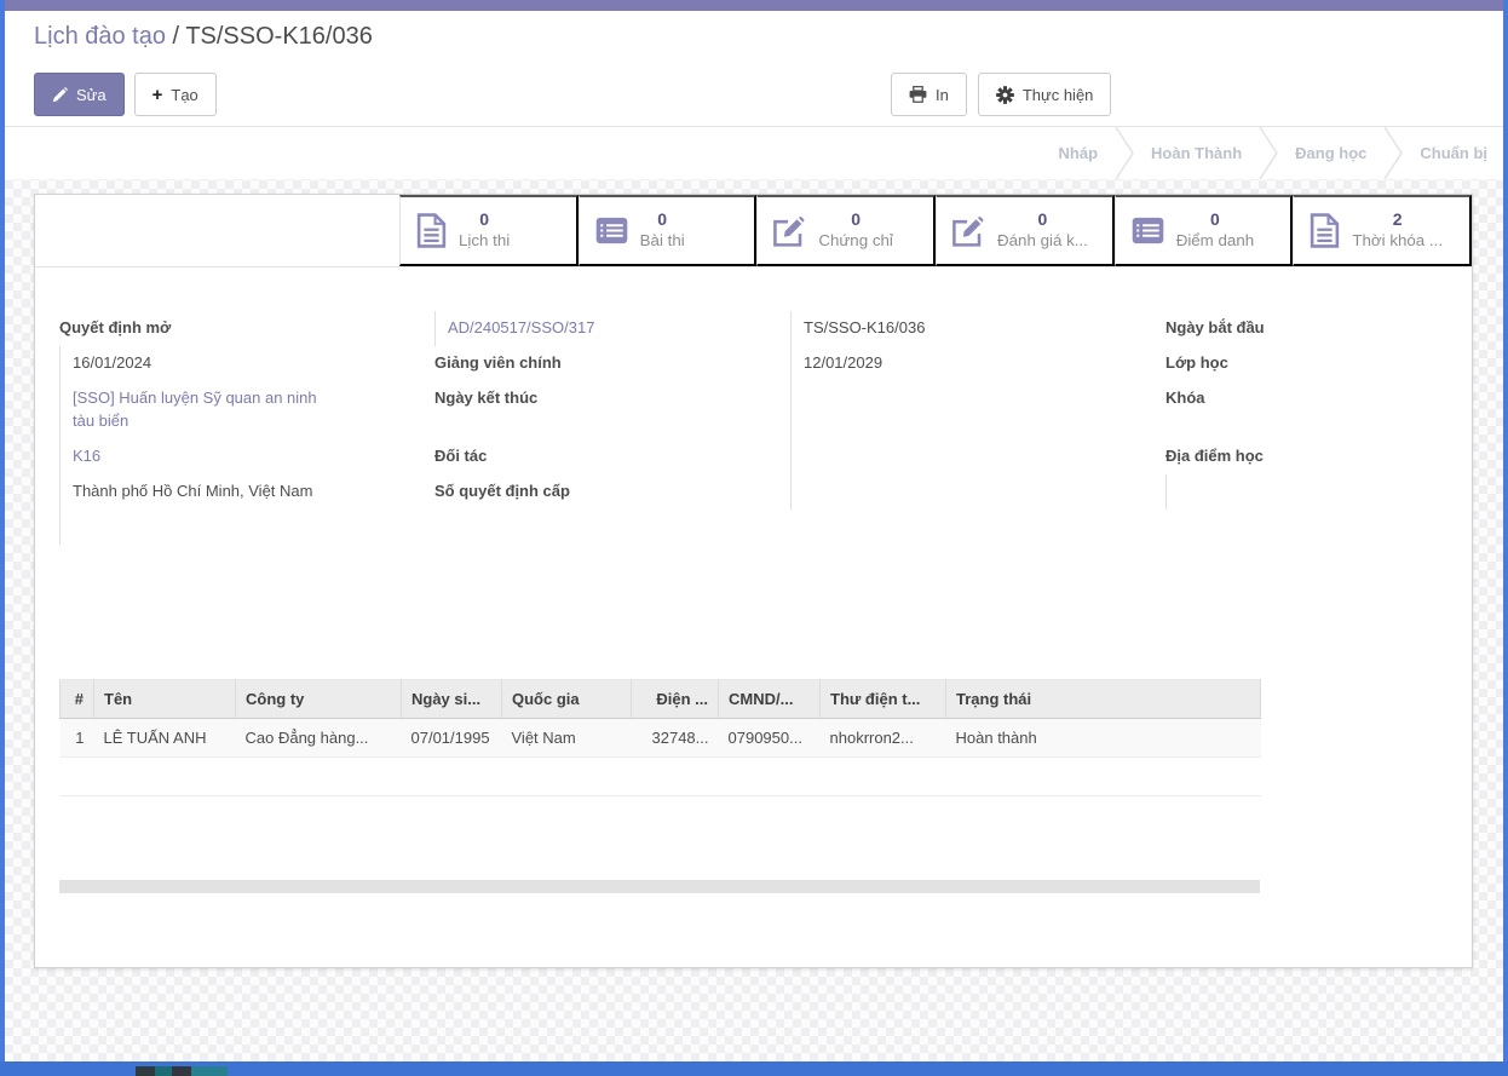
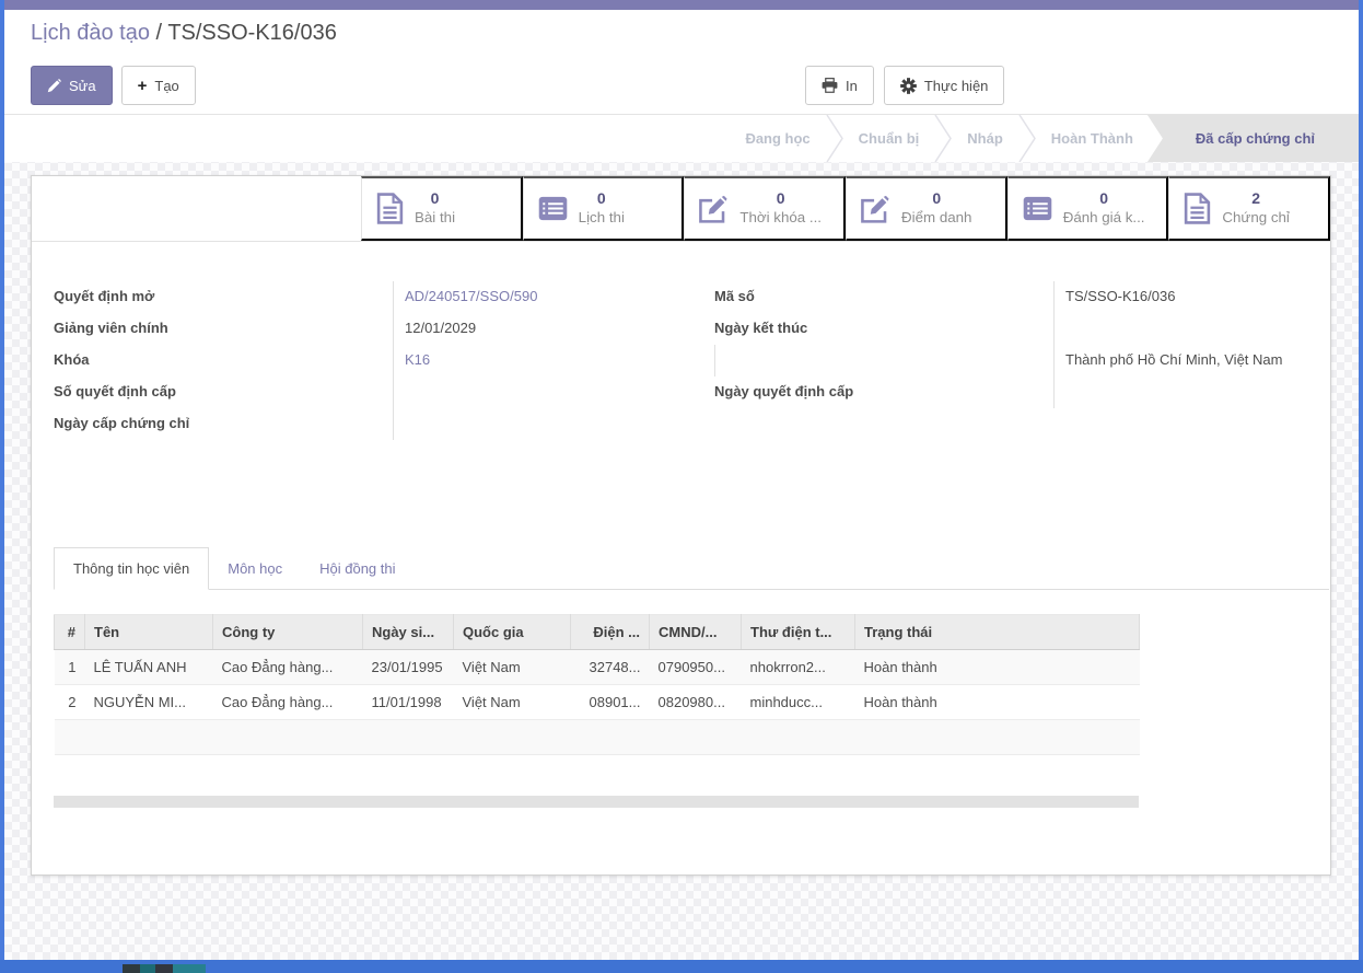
  Lịch đào tạo / TS/SSO-K16/036
  Sửa
  +
  Tạo
  In
  Thực hiện
- Nháp
+ Đang học
- Hoàn Thành
+ Chuẩn bị
- Đang học
+ Nháp
- Chuẩn bị
+ Hoàn Thành
+ Đã cấp chứng chỉ
  0
- Lịch thi
+ Bài thi
  0
- Bài thi
+ Lịch thi
  0
- Chứng chỉ
+ Thời khóa ...
  0
- Đánh giá k...
+ Điểm danh
  0
- Điểm danh
+ Đánh giá k...
  2
- Thời khóa ...
+ Chứng chỉ
  Quyết định mở
- AD/240517/SSO/317
+ AD/240517/SSO/590
+ Mã số
  TS/SSO-K16/036
- Ngày bắt đầu
- 16/01/2024
  Giảng viên chính
  12/01/2029
- Lớp học
- [SSO] Huấn luyện Sỹ quan an ninh tàu biển
  Ngày kết thúc
  Khóa
  K16
- Đối tác
- Địa điểm học
  Thành phố Hồ Chí Minh, Việt Nam
  Số quyết định cấp
+ Ngày quyết định cấp
+ Ngày cấp chứng chỉ
+ Thông tin học viên
+ Môn học
+ Hội đồng thi
  #	Tên	Công ty	Ngày si...	Quốc gia	Điện ...	CMND/...	Thư điện t...	Trạng thái
- 1	LÊ TUẤN ANH	Cao Đẳng hàng...	07/01/1995	Việt Nam	32748...	0790950...	nhokrron2...	Hoàn thành
+ 1	LÊ TUẤN ANH	Cao Đẳng hàng...	23/01/1995	Việt Nam	32748...	0790950...	nhokrron2...	Hoàn thành
+ 2	NGUYỄN MI...	Cao Đẳng hàng...	11/01/1998	Việt Nam	08901...	0820980...	minhducc...	Hoàn thành
